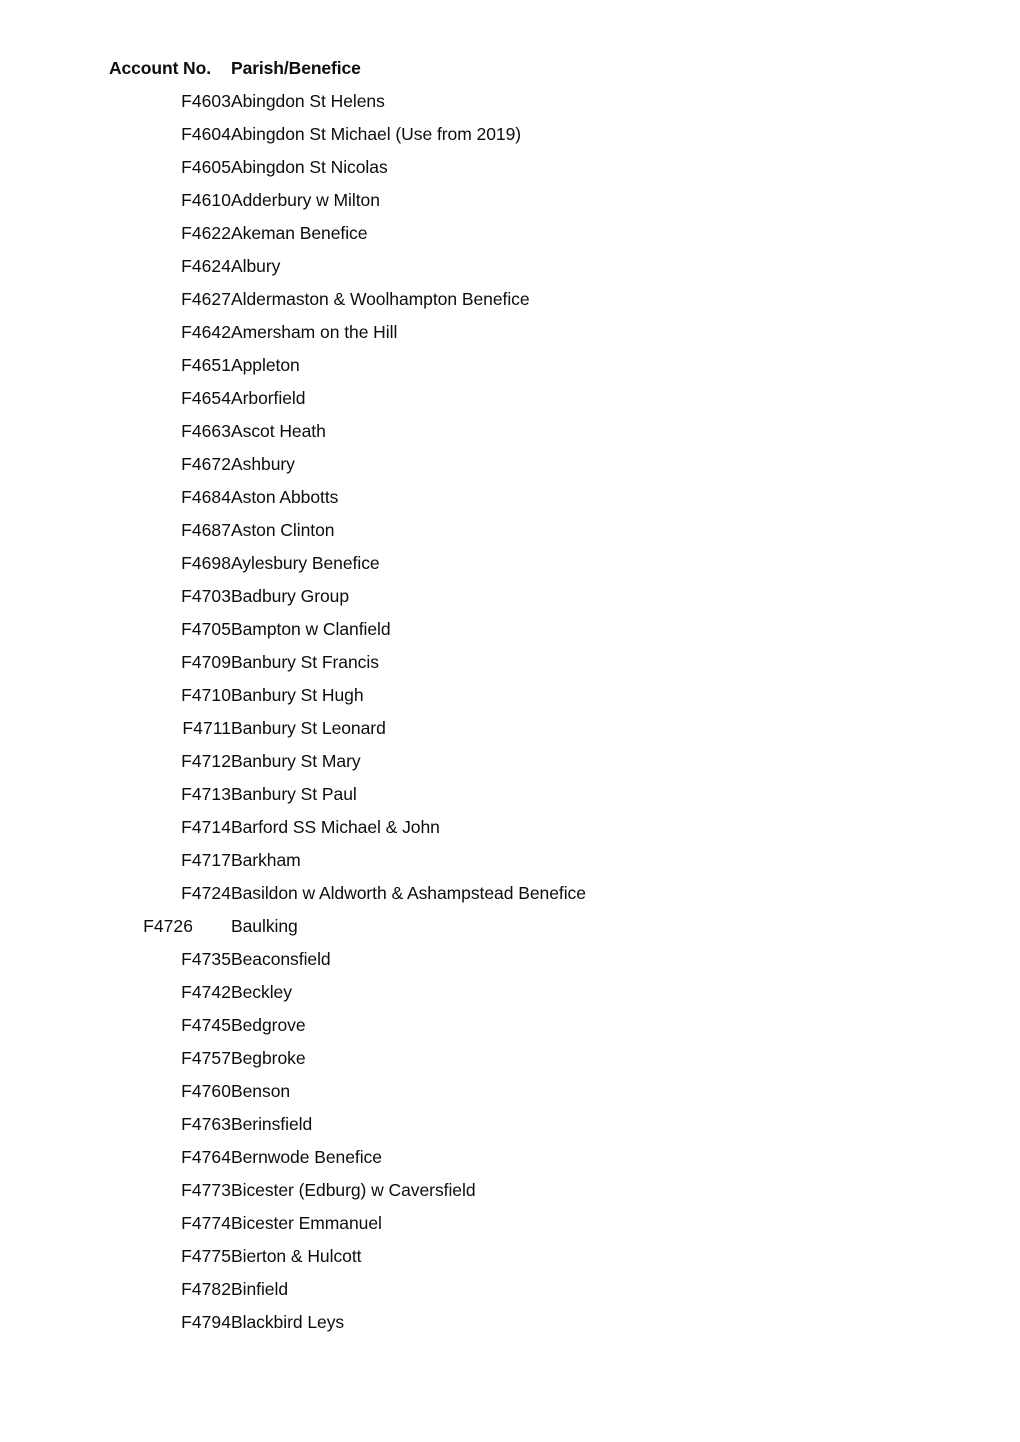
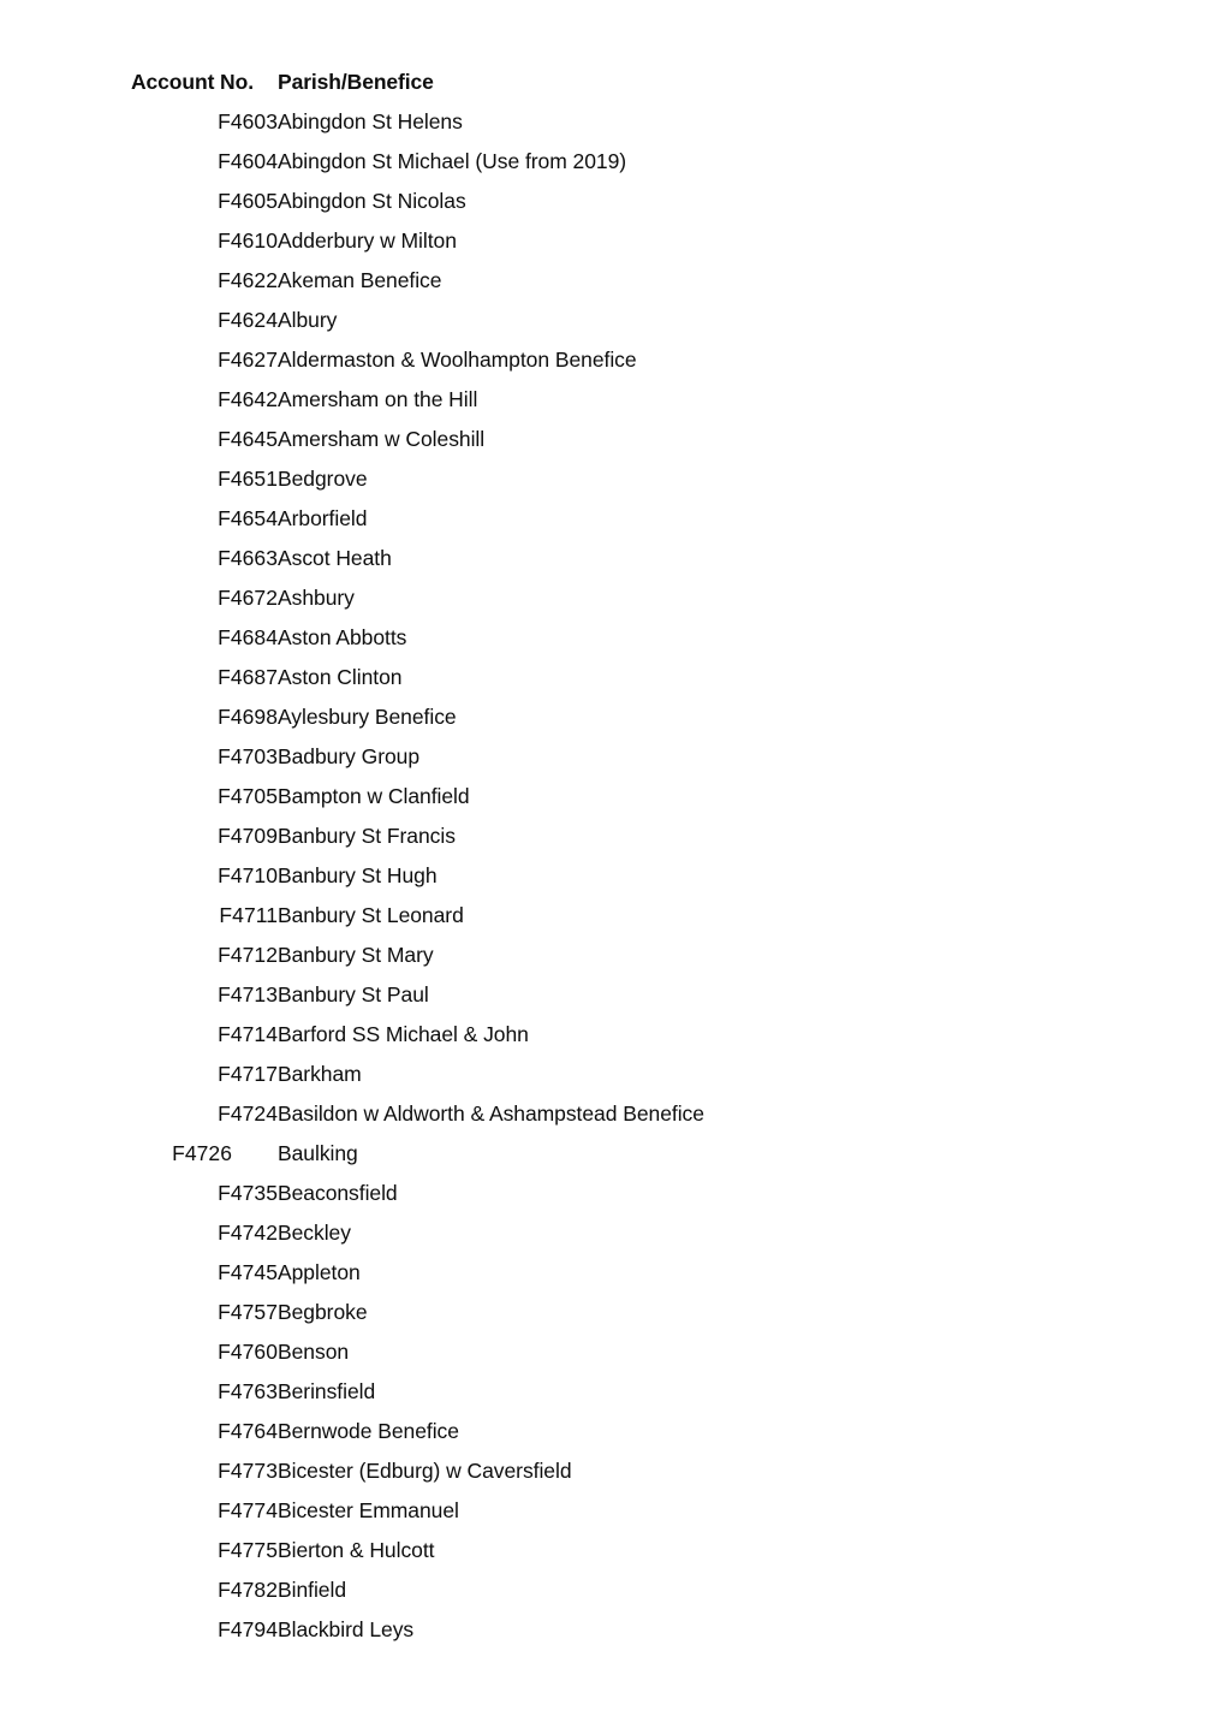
  Account No.	Parish/Benefice
  F4603	Abingdon St Helens
  F4604	Abingdon St Michael (Use from 2019)
  F4605	Abingdon St Nicolas
  F4610	Adderbury w Milton
  F4622	Akeman Benefice
  F4624	Albury
  F4627	Aldermaston & Woolhampton Benefice
  F4642	Amersham on the Hill
+ F4645	Amersham w Coleshill
- F4651	Appleton
+ F4651	Bedgrove
  F4654	Arborfield
  F4663	Ascot Heath
  F4672	Ashbury
  F4684	Aston Abbotts
  F4687	Aston Clinton
  F4698	Aylesbury Benefice
  F4703	Badbury Group
  F4705	Bampton w Clanfield
  F4709	Banbury St Francis
  F4710	Banbury St Hugh
  F4711	Banbury St Leonard
  F4712	Banbury St Mary
  F4713	Banbury St Paul
  F4714	Barford SS Michael & John
  F4717	Barkham
  F4724	Basildon w Aldworth & Ashampstead Benefice
  F4726	Baulking
  F4735	Beaconsfield
  F4742	Beckley
- F4745	Bedgrove
+ F4745	Appleton
  F4757	Begbroke
  F4760	Benson
  F4763	Berinsfield
  F4764	Bernwode Benefice
  F4773	Bicester (Edburg) w Caversfield
  F4774	Bicester Emmanuel
  F4775	Bierton & Hulcott
  F4782	Binfield
  F4794	Blackbird Leys
